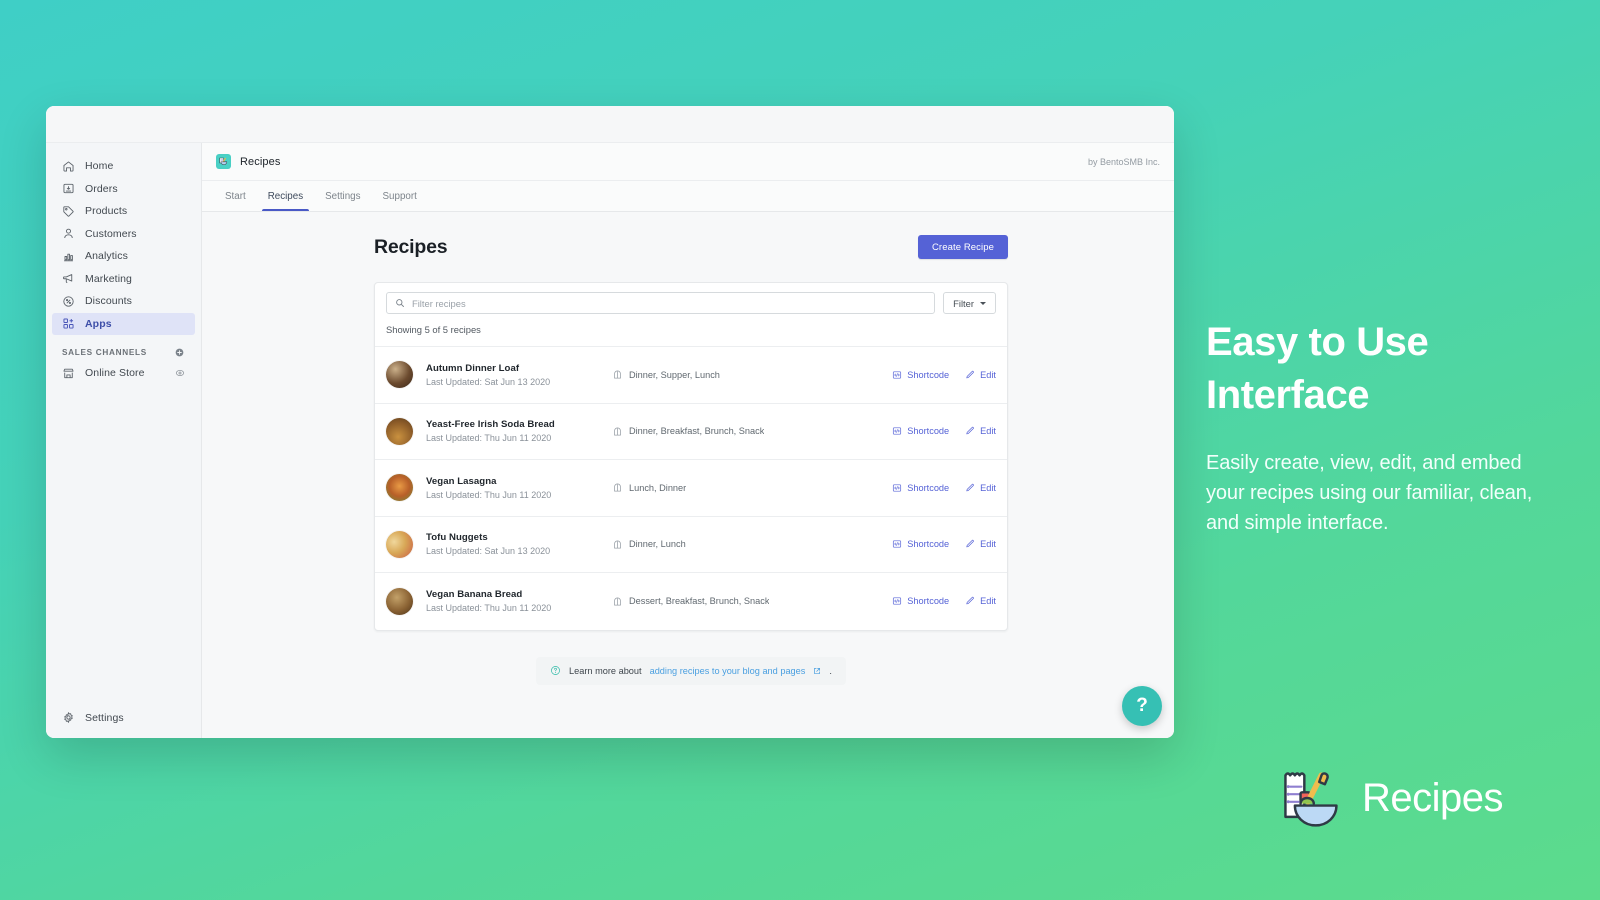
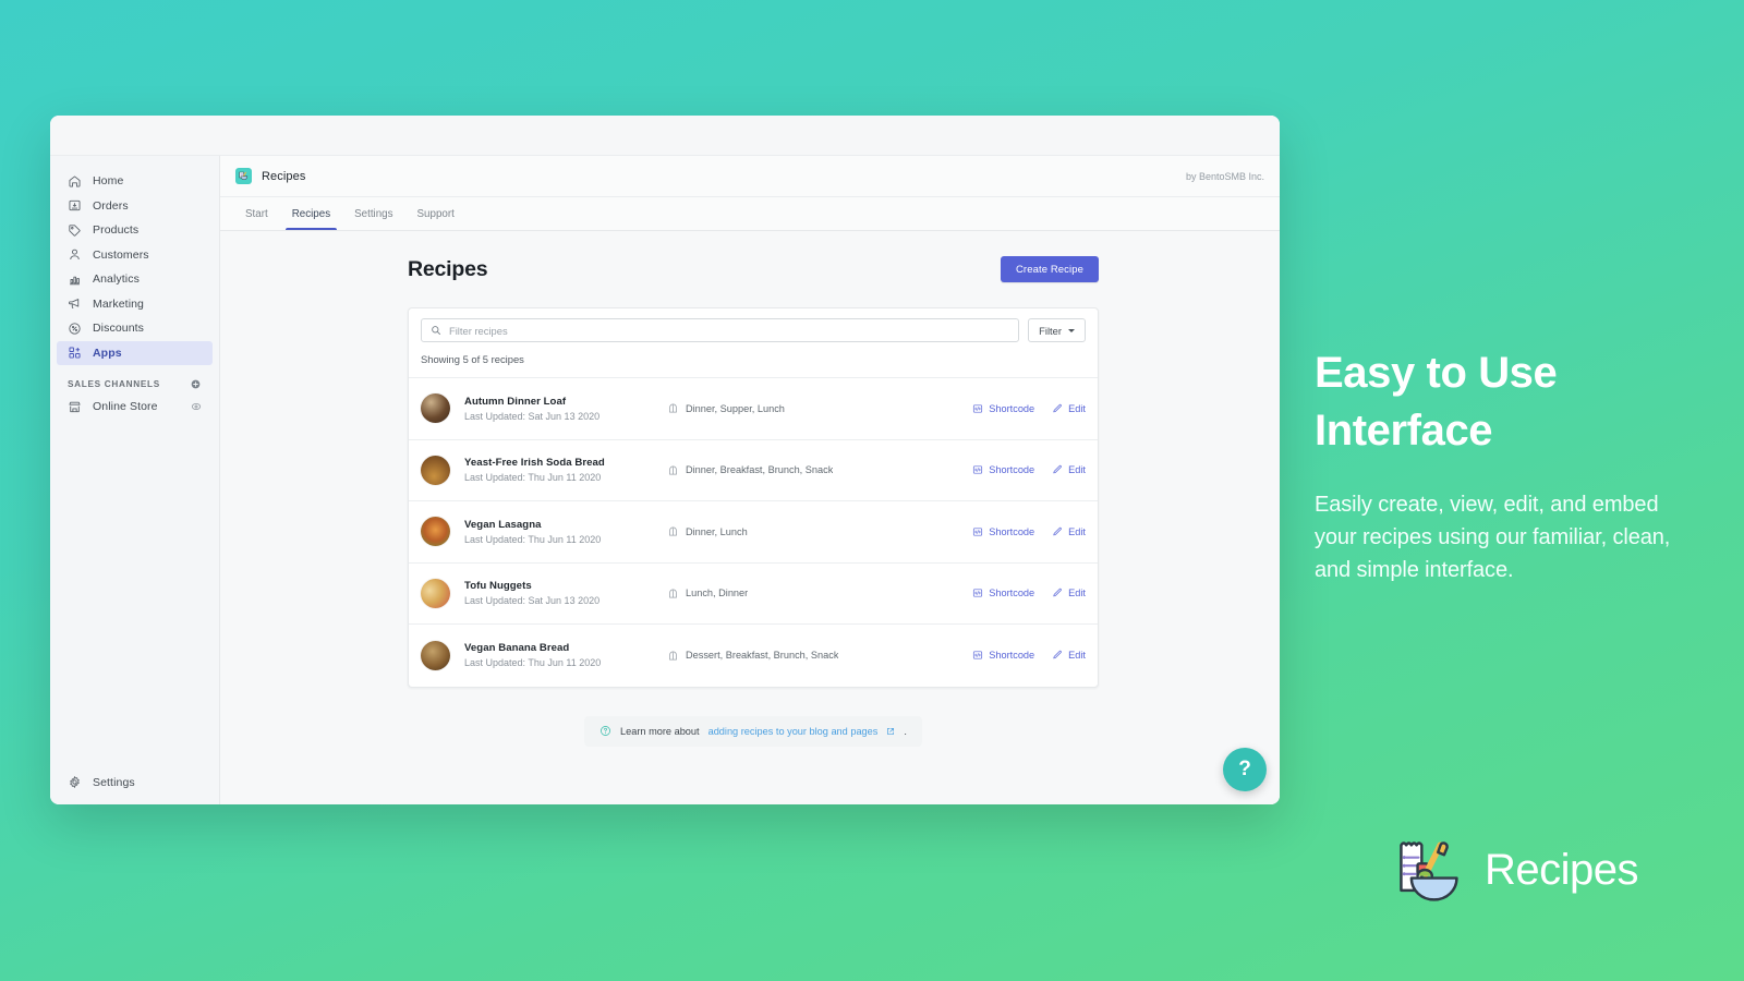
  Home
  Orders
  Products
  Customers
  Analytics
  Marketing
  Discounts
  Apps
  SALES CHANNELS
  Online Store
  Settings
  Recipes
  by BentoSMB Inc.
  Start
  Recipes
  Settings
  Support
  Recipes
  Create Recipe
  Filter recipes
  Filter
  Showing 5 of 5 recipes
  Autumn Dinner Loaf
  Last Updated: Sat Jun 13 2020
  Dinner, Supper, Lunch
  Shortcode
  Edit
  Yeast-Free Irish Soda Bread
  Last Updated: Thu Jun 11 2020
  Dinner, Breakfast, Brunch, Snack
  Shortcode
  Edit
  Vegan Lasagna
  Last Updated: Thu Jun 11 2020
- Lunch, Dinner
+ Dinner, Lunch
  Shortcode
  Edit
  Tofu Nuggets
  Last Updated: Sat Jun 13 2020
- Dinner, Lunch
+ Lunch, Dinner
  Shortcode
  Edit
  Vegan Banana Bread
  Last Updated: Thu Jun 11 2020
  Dessert, Breakfast, Brunch, Snack
  Shortcode
  Edit
  Learn more about
  adding recipes to your blog and pages
  .
  ?
  Easy to Use Interface
  Easily create, view, edit, and embed your recipes using our familiar, clean, and simple interface.
  Recipes
